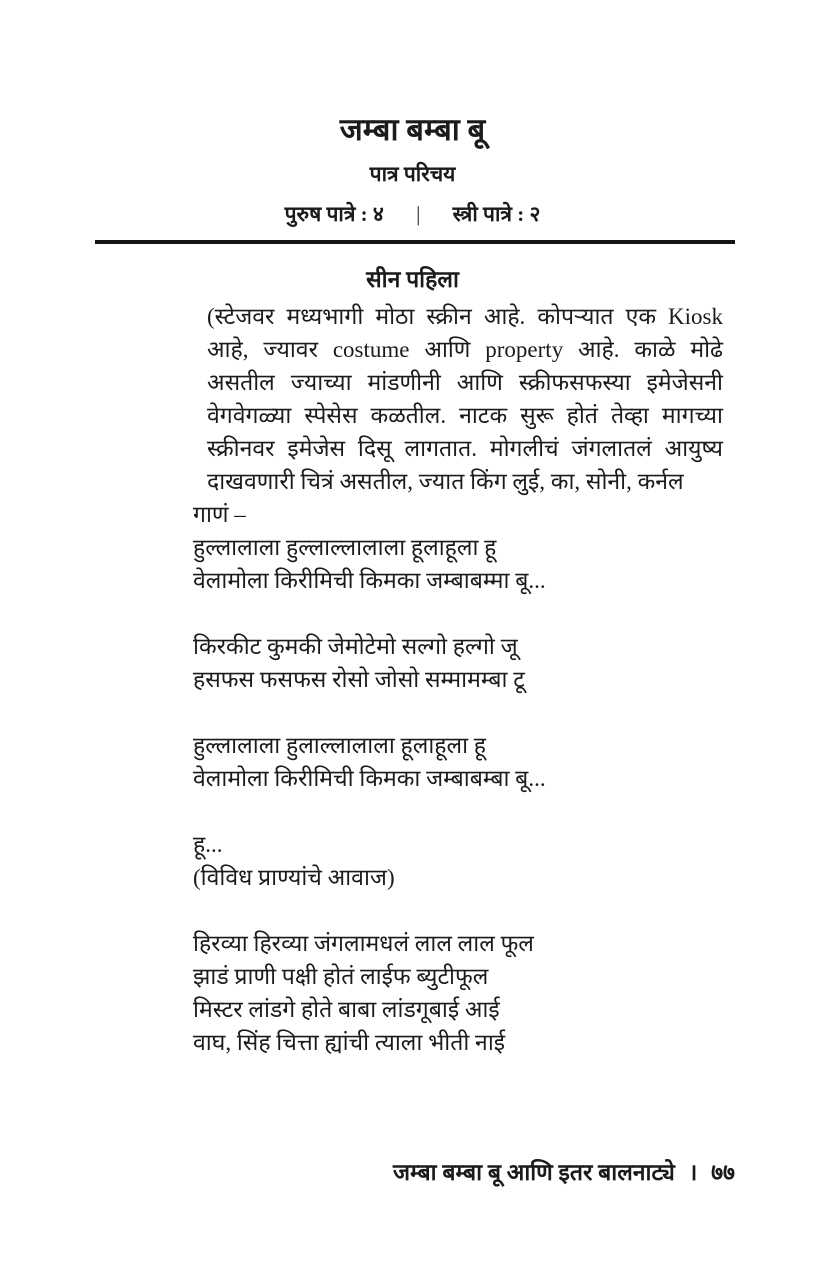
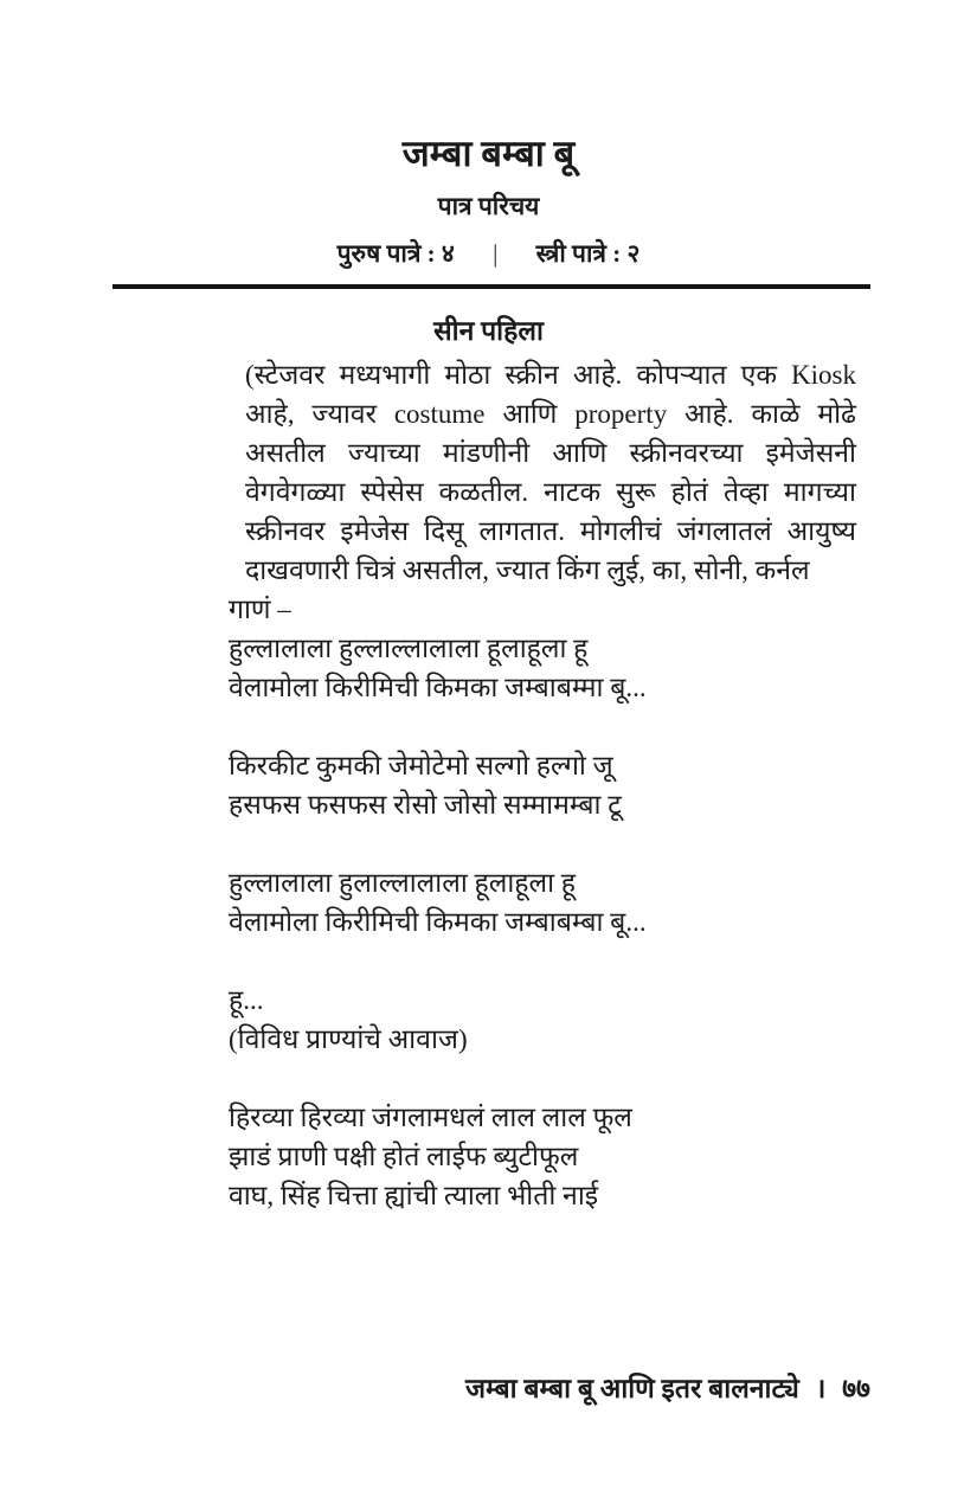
  जम्बा बम्बा बू
  पात्र परिचय
  पुरुष पात्रे : ४ | स्त्री पात्रे : २
  सीन पहिला
  (स्टेजवर मध्यभागी मोठा स्क्रीन आहे. कोपऱ्यात एक Kiosk
  आहे, ज्यावर costume आणि property आहे. काळे मोढे
- असतील ज्याच्या मांडणीनी आणि स्क्रीफसफस्या इमेजेसनी
+ असतील ज्याच्या मांडणीनी आणि स्क्रीनवरच्या इमेजेसनी
  वेगवेगळ्या स्पेसेस कळतील. नाटक सुरू होतं तेव्हा मागच्या
  स्क्रीनवर इमेजेस दिसू लागतात. मोगलीचं जंगलातलं आयुष्य
  दाखवणारी चित्रं असतील, ज्यात किंग लुई, का, सोनी, कर्नल
  गाणं –
  हुल्लालाला हुल्लाल्लालाला हूलाहूला हू
  वेलामोला किरीमिची किमका जम्बाबम्मा बू...
  किरकीट कुमकी जेमोटेमो सल्गो हल्गो जू
  हसफस फसफस रोसो जोसो सम्मामम्बा टू
  हुल्लालाला हुलाल्लालाला हूलाहूला हू
  वेलामोला किरीमिची किमका जम्बाबम्बा बू...
  हू...
  (विविध प्राण्यांचे आवाज)
  हिरव्या हिरव्या जंगलामधलं लाल लाल फूल
  झाडं प्राणी पक्षी होतं लाईफ ब्युटीफूल
- मिस्टर लांडगे होते बाबा लांडगूबाई आई
  वाघ, सिंह चित्ता ह्यांची त्याला भीती नाई
  जम्बा बम्बा बू आणि इतर बालनाट्ये । ७७
